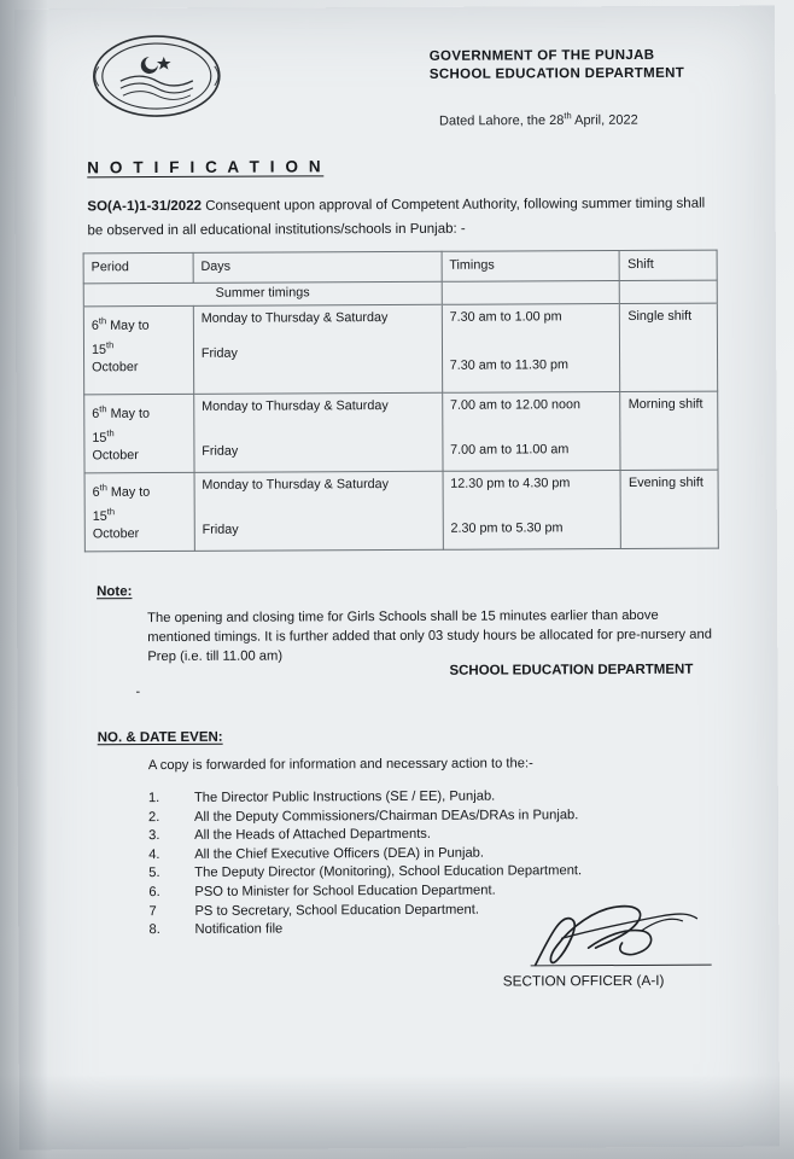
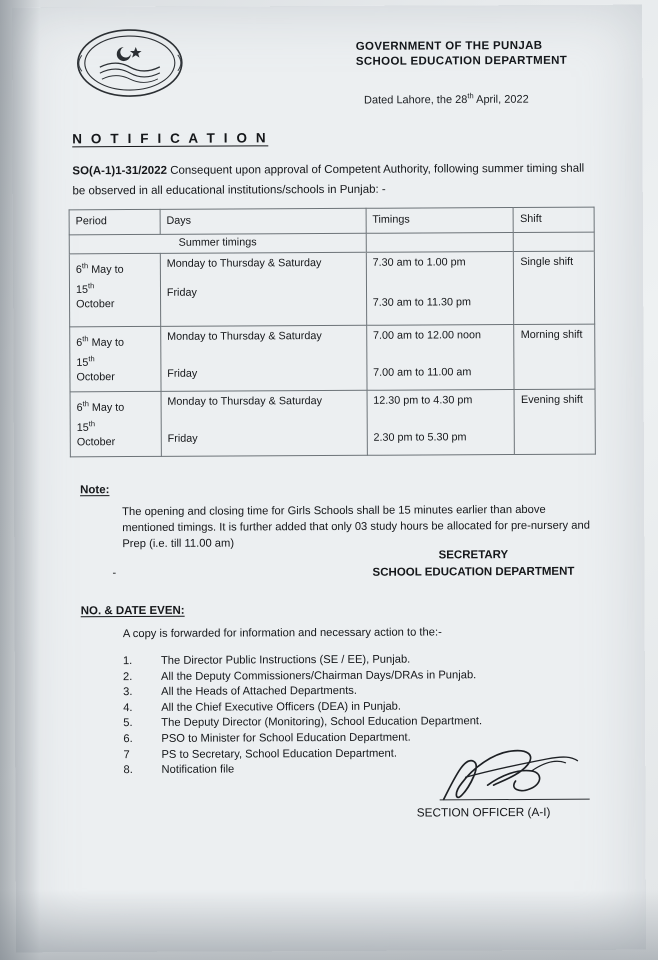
  GOVERNMENT OF THE PUNJAB
  SCHOOL EDUCATION DEPARTMENT
  Dated Lahore, the 28th April, 2022
  N O T I F I C A T I O N
  SO(A-1)1-31/2022 Consequent upon approval of Competent Authority, following summer timing shall be observed in all educational institutions/schools in Punjab: -
  Period	Days	Timings	Shift
  Summer timings
  6th May to 15th October	Monday to Thursday & Saturday Friday	7.30 am to 1.00 pm 7.30 am to 11.30 pm	Single shift
  6th May to 15th October	Monday to Thursday & Saturday Friday	7.00 am to 12.00 noon 7.00 am to 11.00 am	Morning shift
  6th May to 15th October	Monday to Thursday & Saturday Friday	12.30 pm to 4.30 pm 2.30 pm to 5.30 pm	Evening shift
  Note:
  The opening and closing time for Girls Schools shall be 15 minutes earlier than above mentioned timings. It is further added that only 03 study hours be allocated for pre-nursery and Prep (i.e. till 11.00 am)
  -
+ SECRETARY
  SCHOOL EDUCATION DEPARTMENT
  NO. & DATE EVEN:
  A copy is forwarded for information and necessary action to the:-
  1.
  The Director Public Instructions (SE / EE), Punjab.
  2.
- All the Deputy Commissioners/Chairman DEAs/DRAs in Punjab.
+ All the Deputy Commissioners/Chairman Days/DRAs in Punjab.
  3.
  All the Heads of Attached Departments.
  4.
  All the Chief Executive Officers (DEA) in Punjab.
  5.
  The Deputy Director (Monitoring), School Education Department.
  6.
  PSO to Minister for School Education Department.
  7
  PS to Secretary, School Education Department.
  8.
  Notification file
  SECTION OFFICER (A-I)
